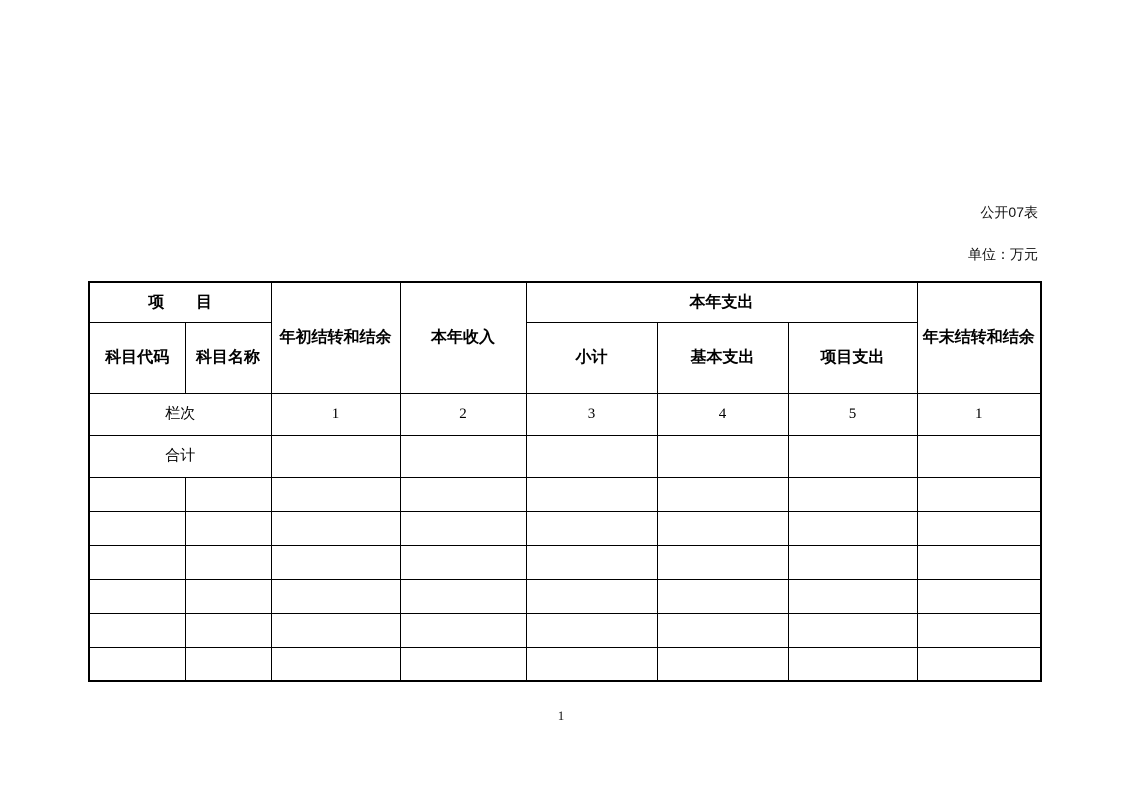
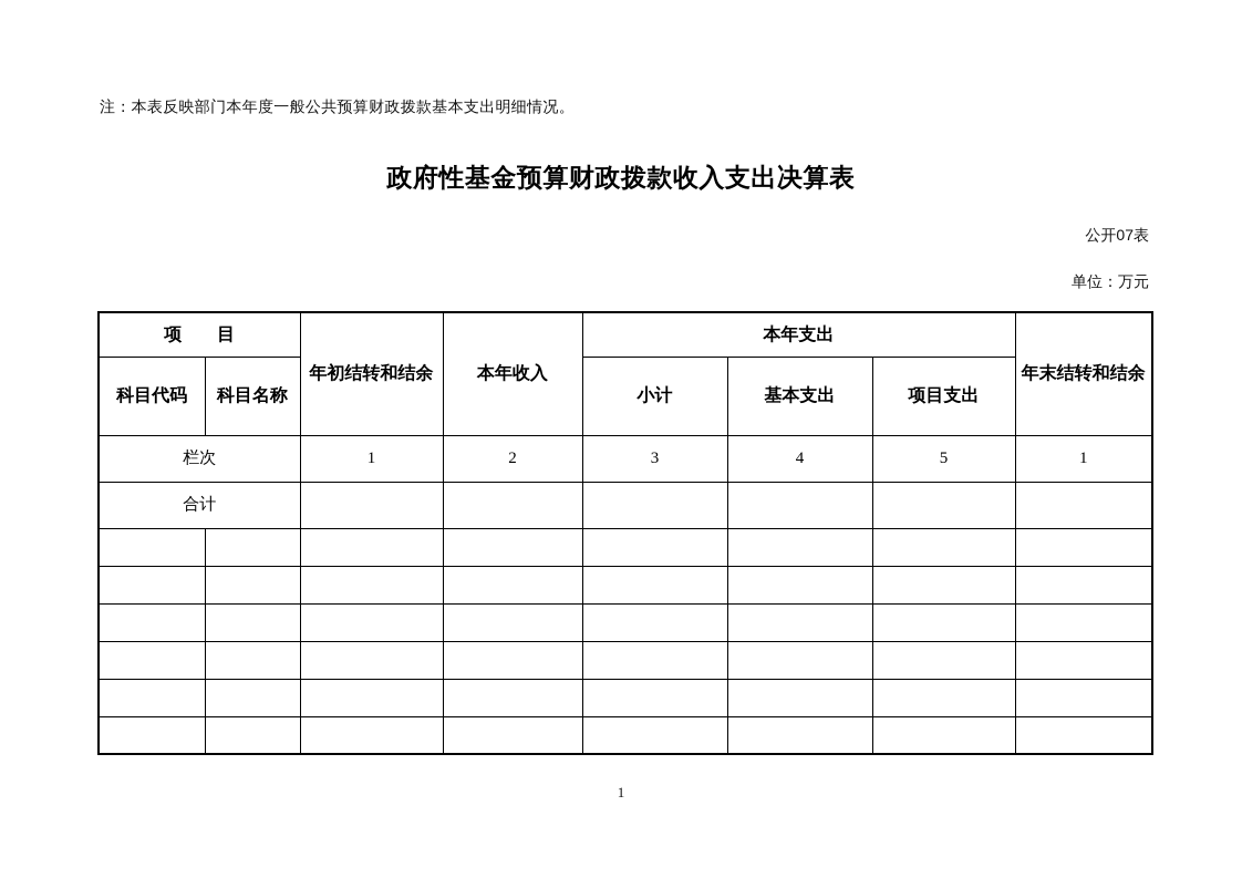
+ 注：本表反映部门本年度一般公共预算财政拨款基本支出明细情况。
+ 政府性基金预算财政拨款收入支出决算表
  公开07表
  单位：万元
  项 目	年初结转和结余	本年收入	本年支出	年末结转和结余
  科目代码	科目名称	小计	基本支出	项目支出
  栏次	1	2	3	4	5	1
  合计
  1
